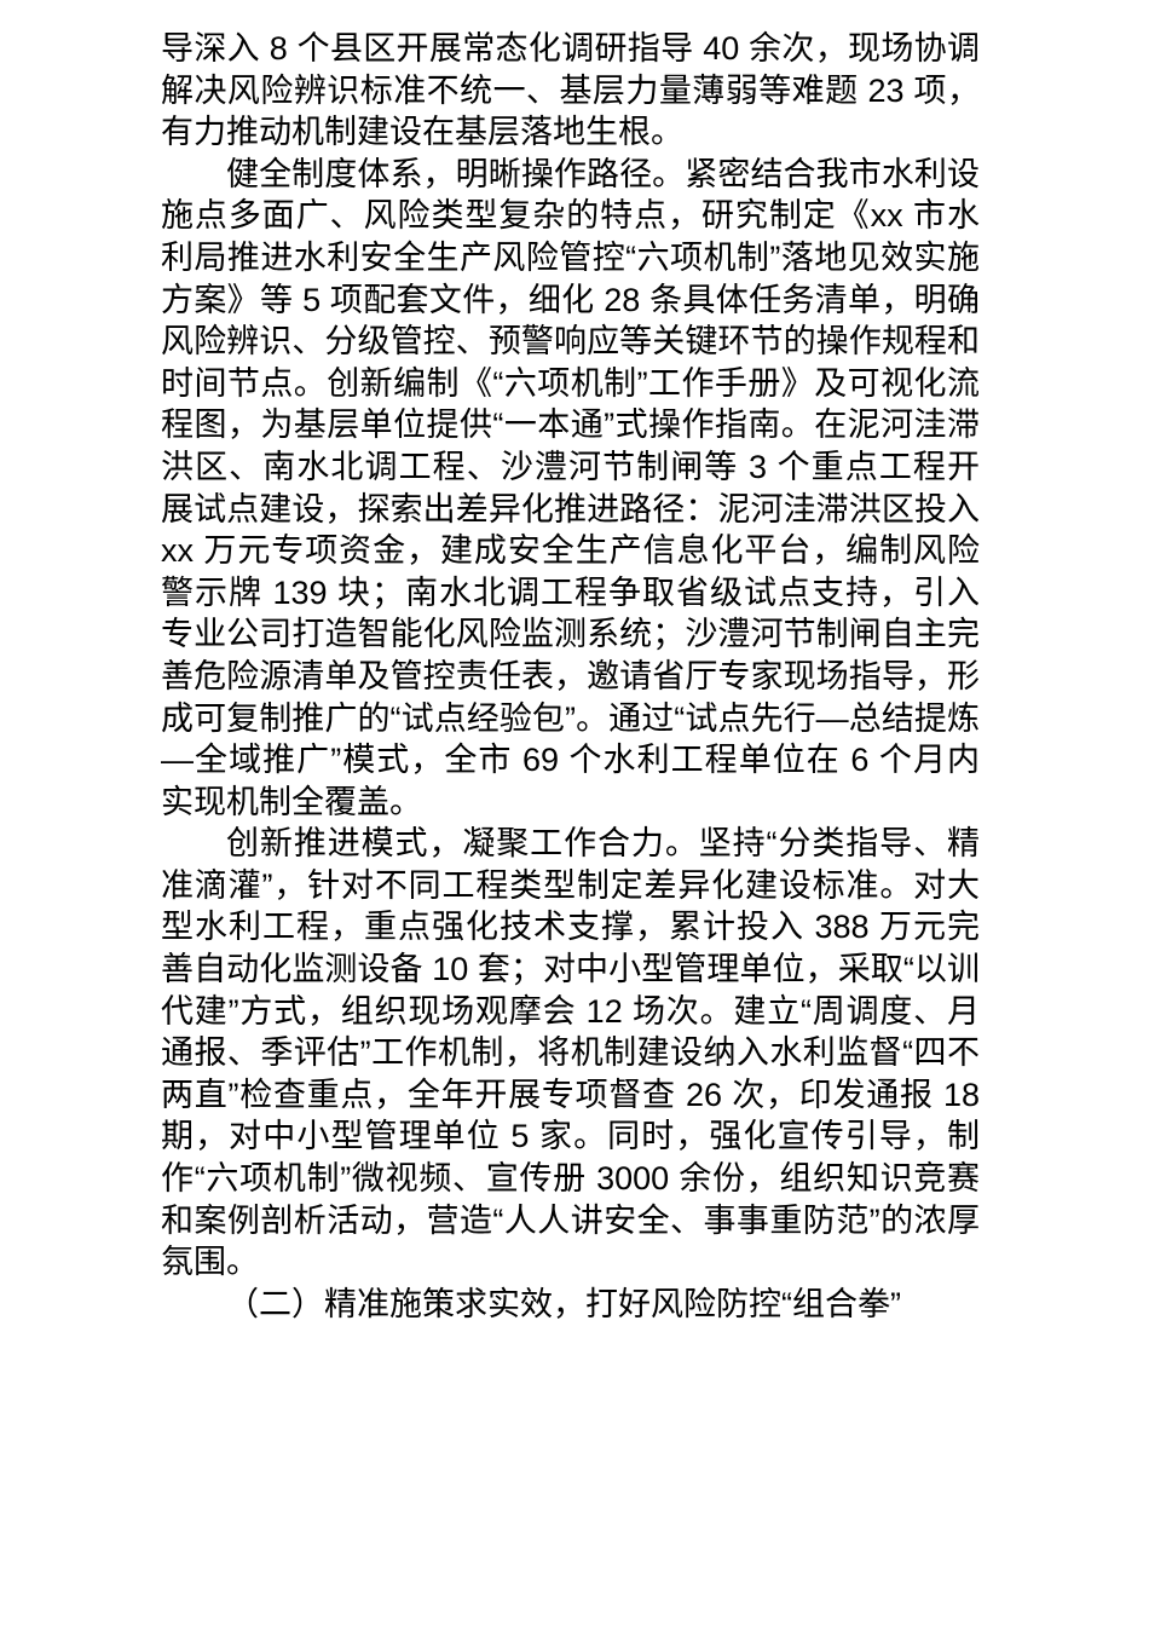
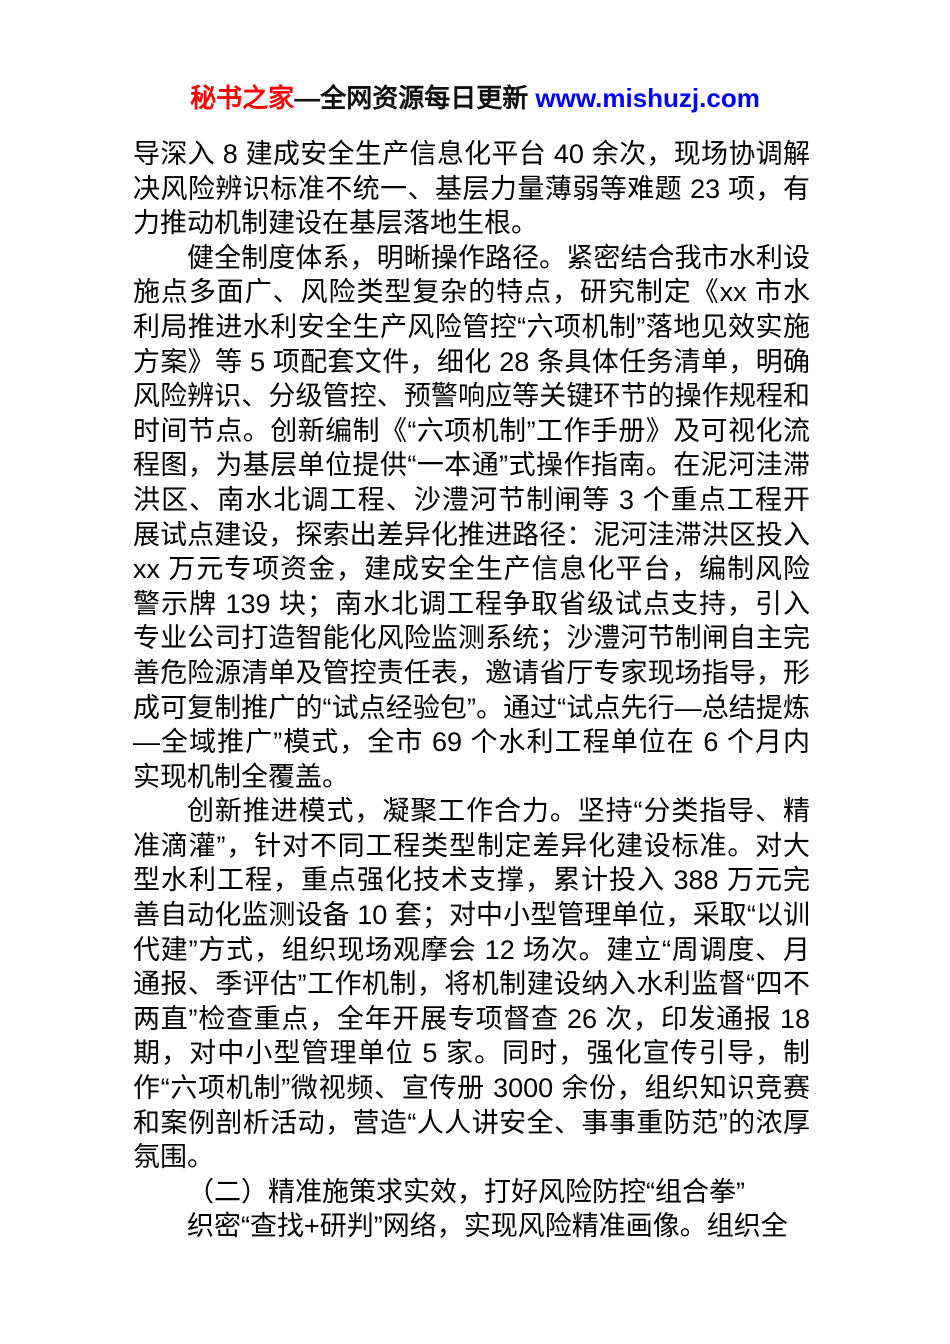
+ 秘书之家—全网资源每日更新 www.mishuzj.com
- 导深入 8 个县区开展常态化调研指导 40 余次，现场协调解决风险辨识标准不统一、基层力量薄弱等难题 23 项，有力推动机制建设在基层落地生根。
+ 导深入 8 建成安全生产信息化平台 40 余次，现场协调解决风险辨识标准不统一、基层力量薄弱等难题 23 项，有力推动机制建设在基层落地生根。
  健全制度体系，明晰操作路径。紧密结合我市水利设施点多面广、风险类型复杂的特点，研究制定《xx 市水利局推进水利安全生产风险管控“六项机制”落地见效实施方案》等 5 项配套文件，细化 28 条具体任务清单，明确风险辨识、分级管控、预警响应等关键环节的操作规程和时间节点。创新编制《“六项机制”工作手册》及可视化流程图，为基层单位提供“一本通”式操作指南。在泥河洼滞洪区、南水北调工程、沙澧河节制闸等 3 个重点工程开展试点建设，探索出差异化推进路径：泥河洼滞洪区投入 xx 万元专项资金，建成安全生产信息化平台，编制风险警示牌 139 块；南水北调工程争取省级试点支持，引入专业公司打造智能化风险监测系统；沙澧河节制闸自主完善危险源清单及管控责任表，邀请省厅专家现场指导，形成可复制推广的“试点经验包”。通过“试点先行—总结提炼—全域推广”模式，全市 69 个水利工程单位在 6 个月内实现机制全覆盖。
  创新推进模式，凝聚工作合力。坚持“分类指导、精准滴灌”，针对不同工程类型制定差异化建设标准。对大型水利工程，重点强化技术支撑，累计投入 388 万元完善自动化监测设备 10 套；对中小型管理单位，采取“以训代建”方式，组织现场观摩会 12 场次。建立“周调度、月通报、季评估”工作机制，将机制建设纳入水利监督“四不两直”检查重点，全年开展专项督查 26 次，印发通报 18 期，对中小型管理单位 5 家。同时，强化宣传引导，制作“六项机制”微视频、宣传册 3000 余份，组织知识竞赛和案例剖析活动，营造“人人讲安全、事事重防范”的浓厚氛围。
  （二）精准施策求实效，打好风险防控“组合拳”
+ 织密“查找+研判”网络，实现风险精准画像。组织全
